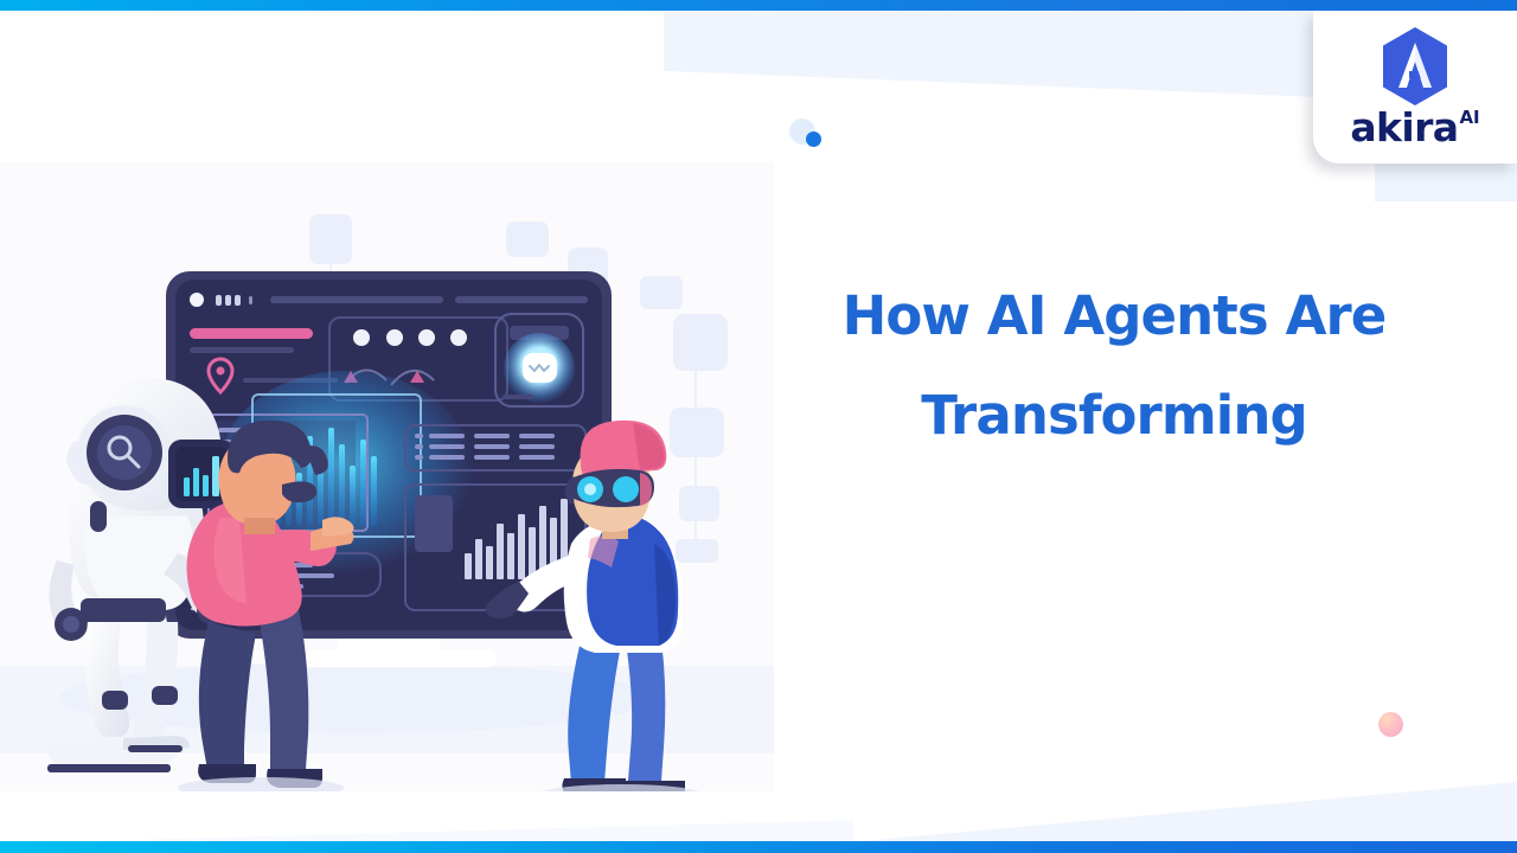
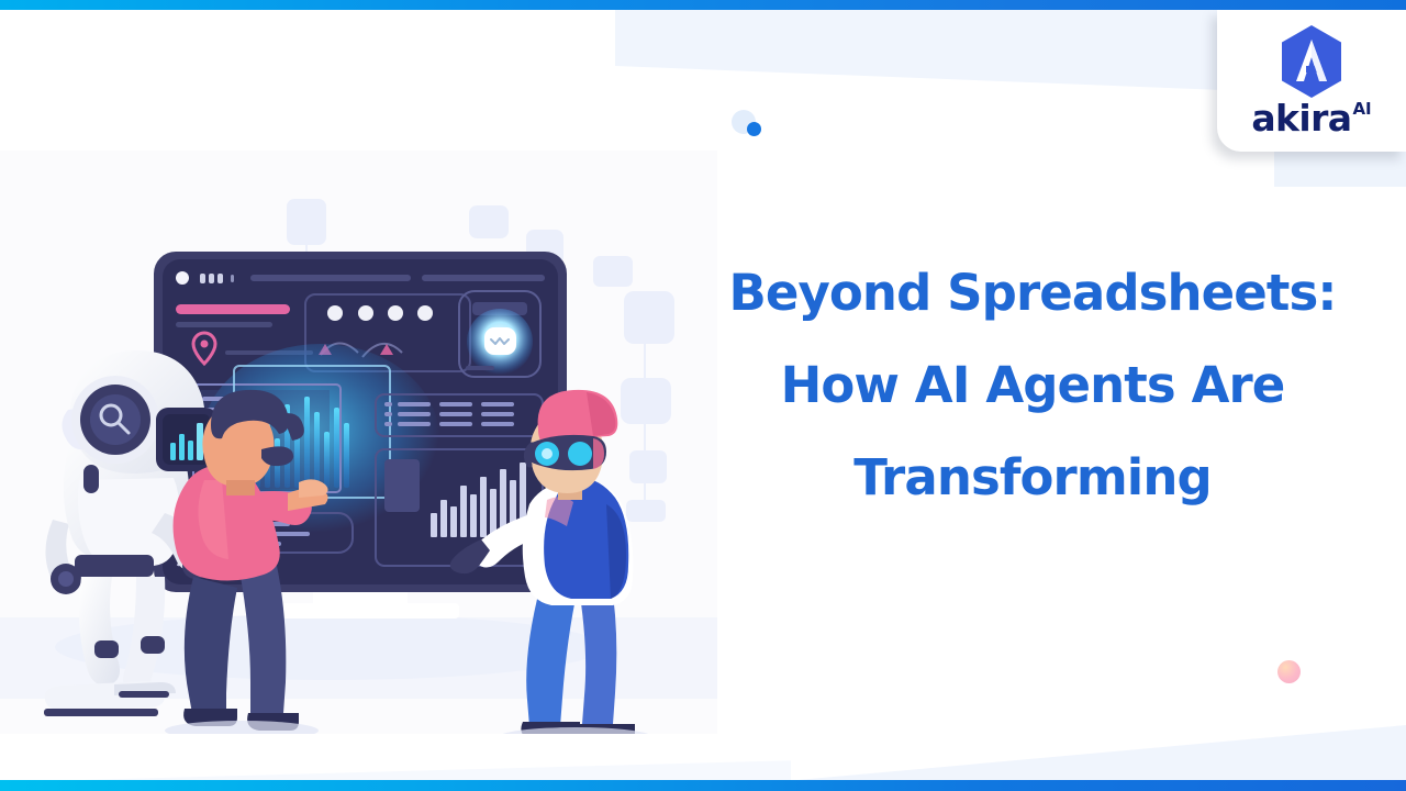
+ Beyond Spreadsheets:
  How AI Agents Are
  Transforming
  akira
  AI
